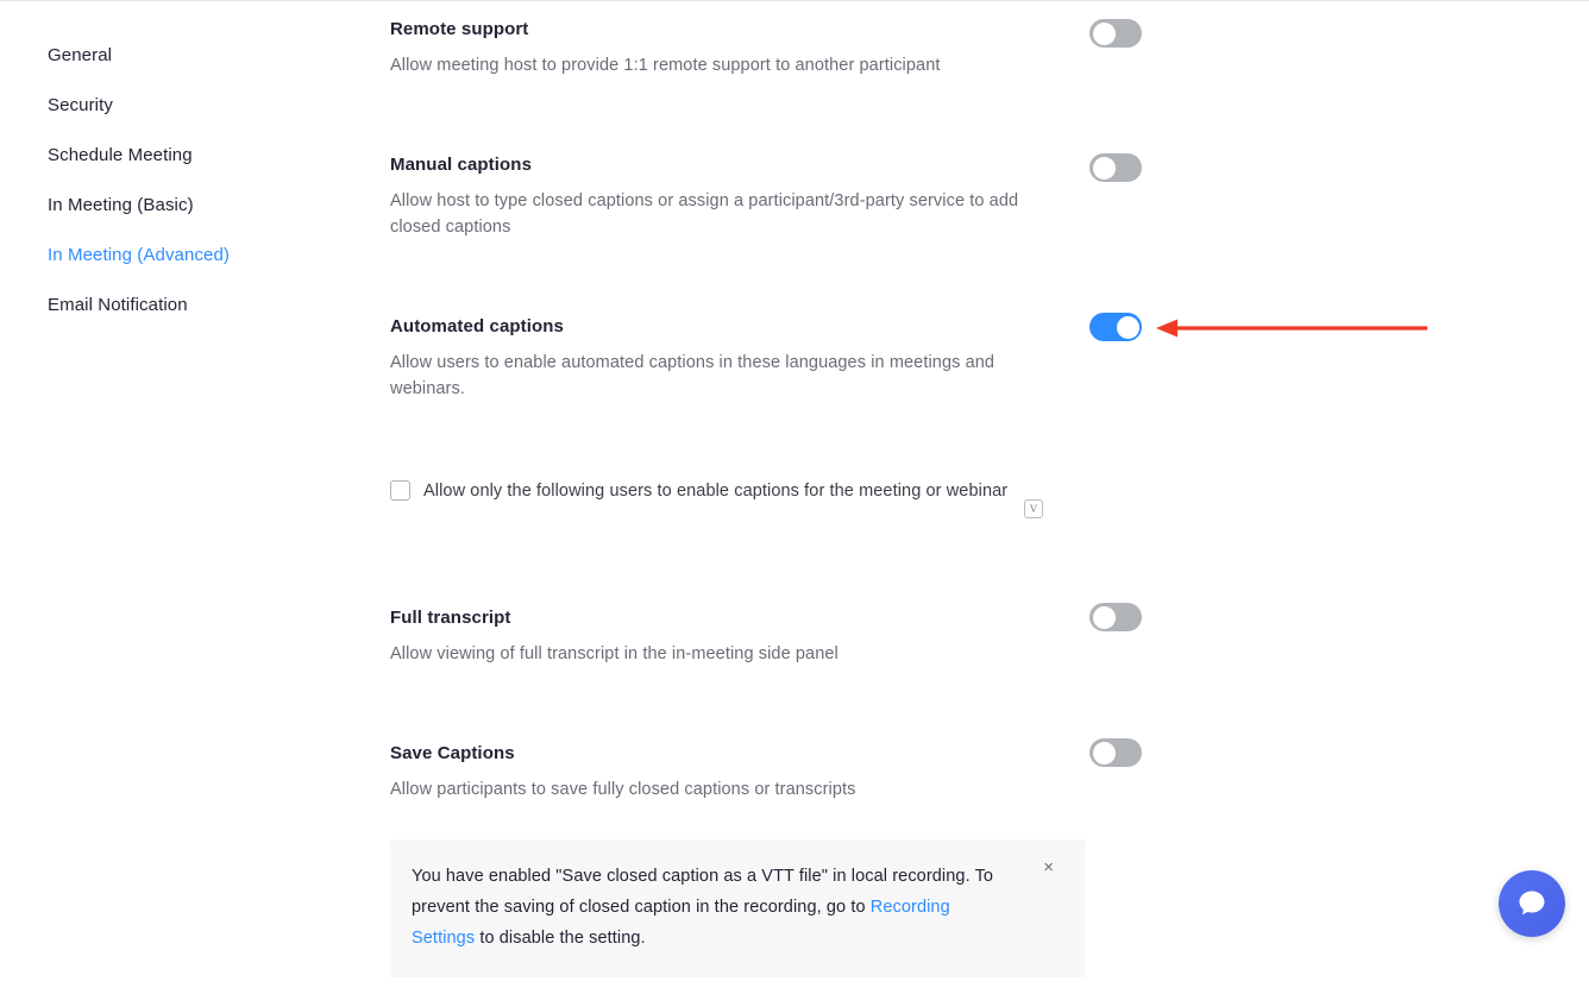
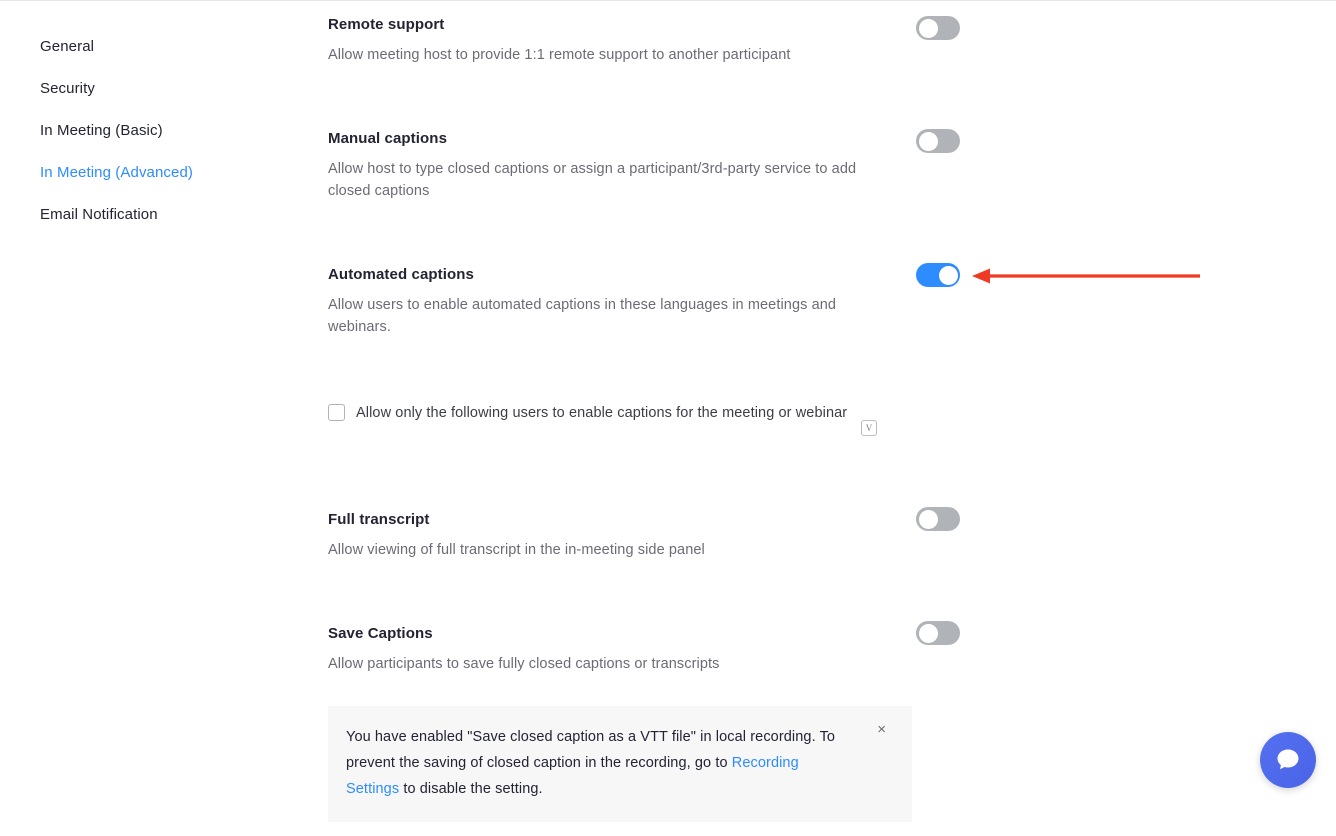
  General
  Security
- Schedule Meeting
  In Meeting (Basic)
  In Meeting (Advanced)
  Email Notification
  Remote support
  Allow meeting host to provide 1:1 remote support to another participant
  Manual captions
  Allow host to type closed captions or assign a participant/3rd-party service to add closed captions
  Automated captions
  Allow users to enable automated captions in these languages in meetings and webinars.
  Allow only the following users to enable captions for the meeting or webinar
  V
  Full transcript
  Allow viewing of full transcript in the in-meeting side panel
  Save Captions
  Allow participants to save fully closed captions or transcripts
  You have enabled "Save closed caption as a VTT file" in local recording. To prevent the saving of closed caption in the recording, go to Recording Settings to disable the setting.
  ×
